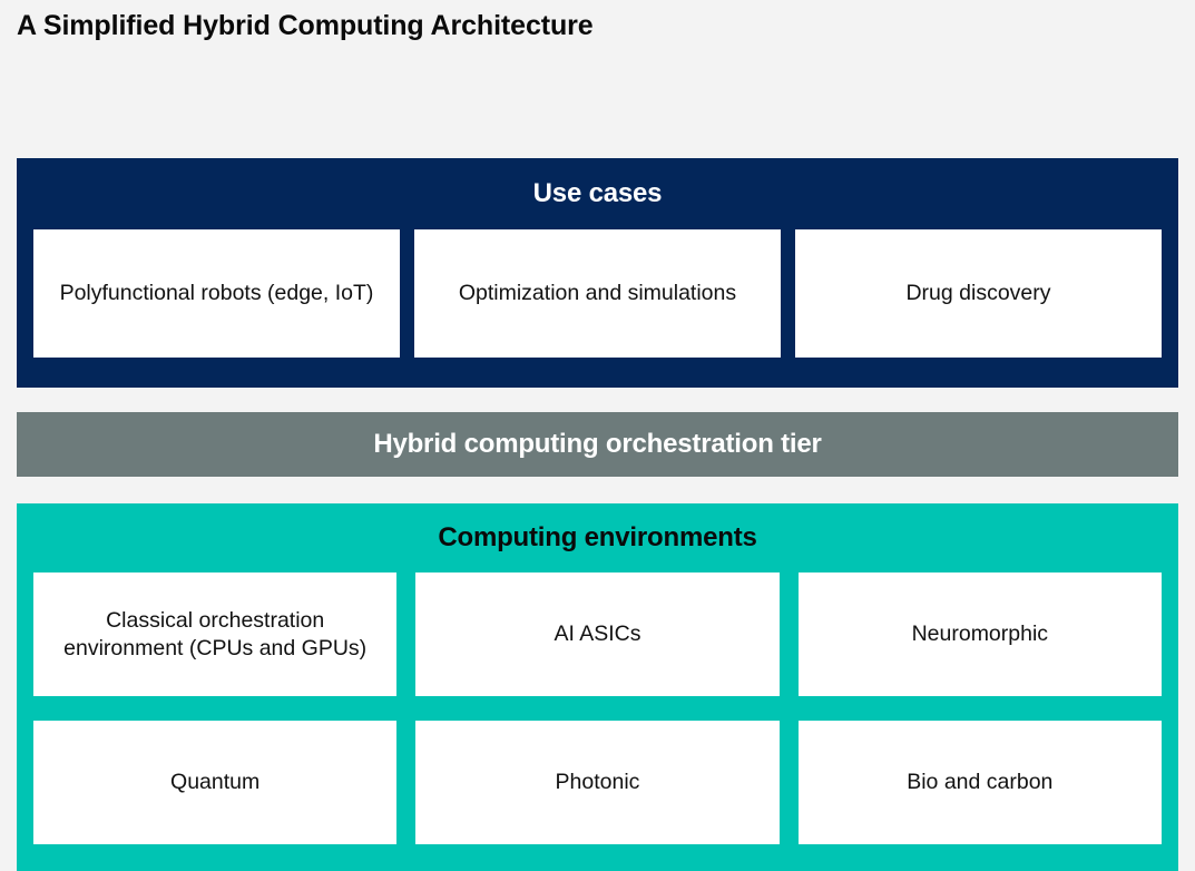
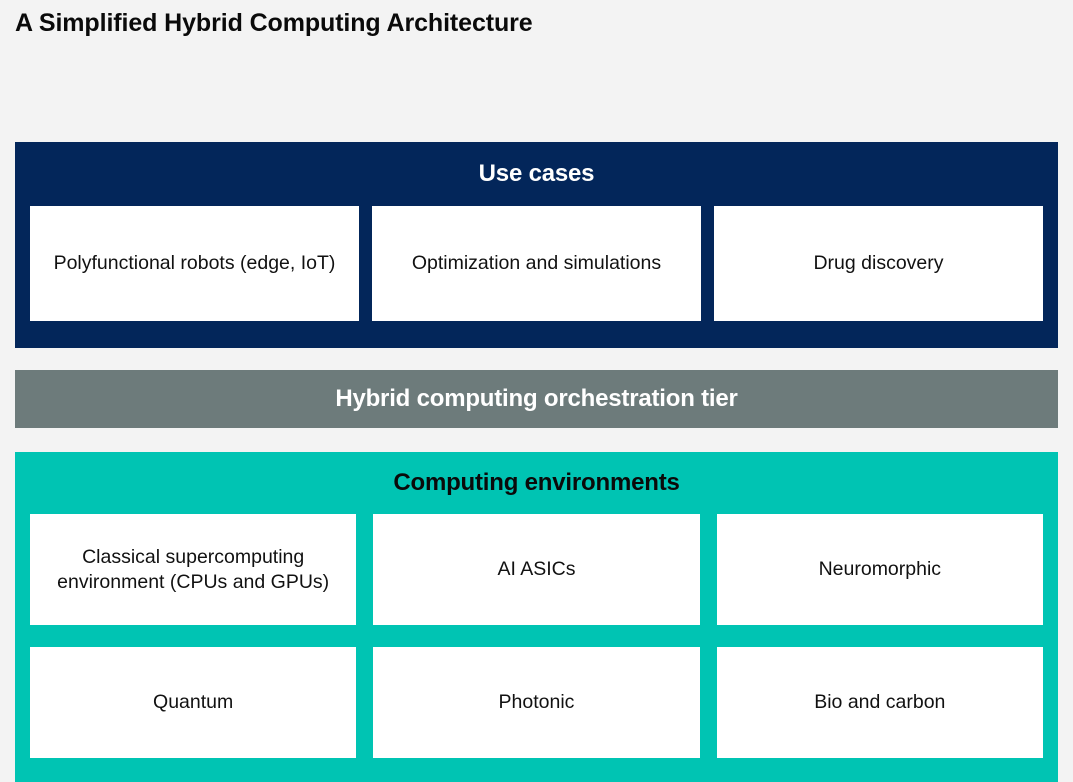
  A Simplified Hybrid Computing Architecture
  Use cases
  Polyfunctional robots (edge, IoT)
  Optimization and simulations
  Drug discovery
  Hybrid computing orchestration tier
  Computing environments
- Classical orchestration environment (CPUs and GPUs)
+ Classical supercomputing environment (CPUs and GPUs)
  AI ASICs
  Neuromorphic
  Quantum
  Photonic
  Bio and carbon
